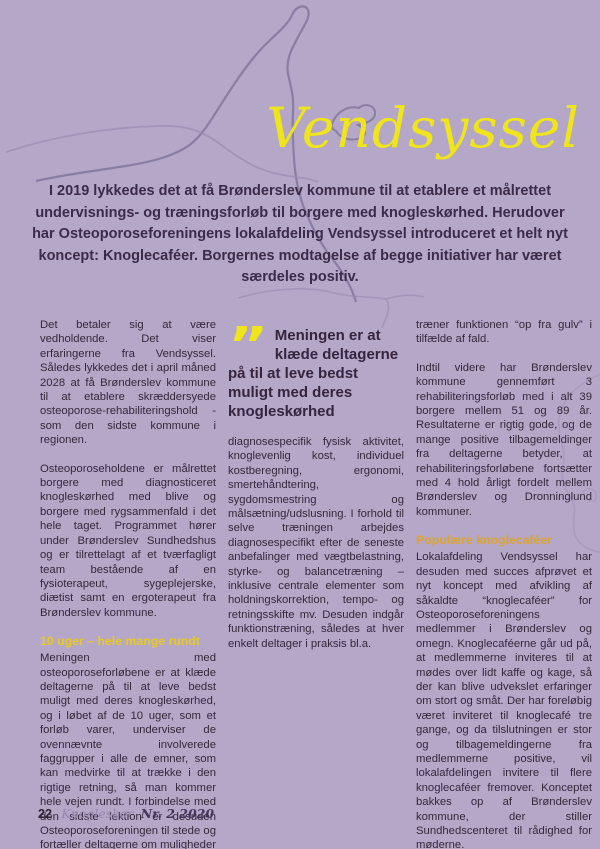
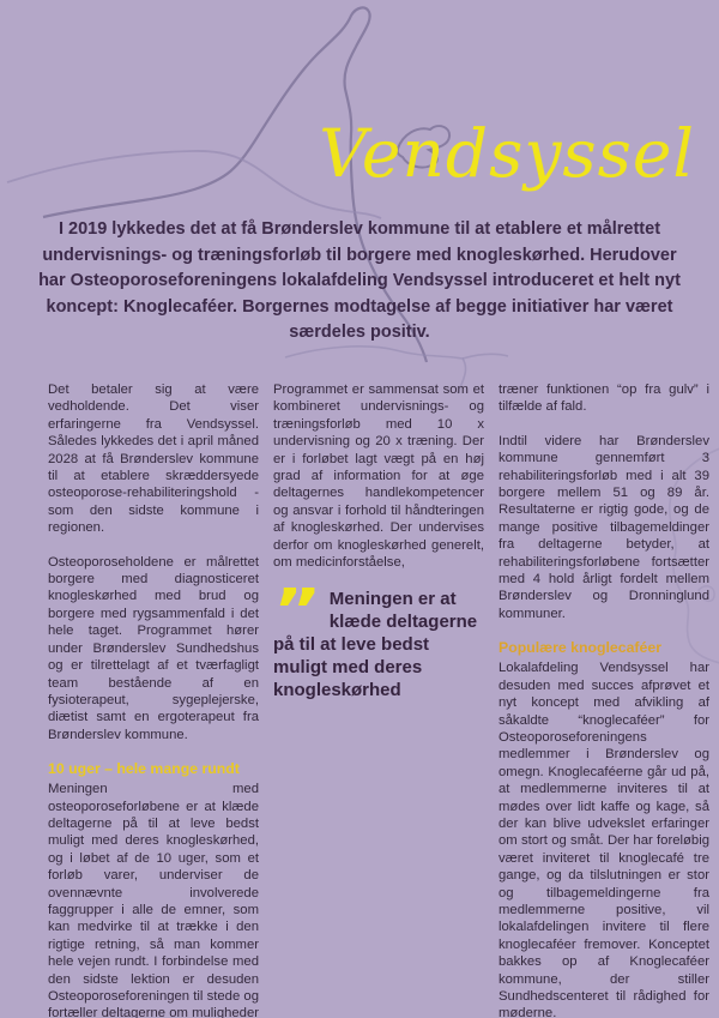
  Vendsyssel
  I 2019 lykkedes det at få Brønderslev kommune til at etablere et målrettet undervisnings- og træningsforløb til borgere med knogleskørhed. Herudover har Osteoporoseforeningens lokalafdeling Vendsyssel introduceret et helt nyt koncept: Knoglecaféer. Borgernes modtagelse af begge initiativer har været særdeles positiv.
  Det betaler sig at være vedholdende. Det viser erfaringerne fra Vendsyssel. Således lykkedes det i april måned 2028 at få Brønderslev kommune til at etablere skræddersyede osteoporose-rehabiliteringshold - som den sidste kommune i regionen.
- Osteoporoseholdene er målrettet borgere med diagnosticeret knogleskørhed med blive og borgere med rygsammenfald i det hele taget. Programmet hører under Brønderslev Sundhedshus og er tilrettelagt af et tværfagligt team bestående af en fysioterapeut, sygeplejerske, diætist samt en ergoterapeut fra Brønderslev kommune.
+ Osteoporoseholdene er målrettet borgere med diagnosticeret knogleskørhed med brud og borgere med rygsammenfald i det hele taget. Programmet hører under Brønderslev Sundhedshus og er tilrettelagt af et tværfagligt team bestående af en fysioterapeut, sygeplejerske, diætist samt en ergoterapeut fra Brønderslev kommune.
  10 uger – hele mange rundt
  Meningen med osteoporoseforløbene er at klæde deltagerne på til at leve bedst muligt med deres knogleskørhed, og i løbet af de 10 uger, som et forløb varer, underviser de ovennævnte involverede faggrupper i alle de emner, som kan medvirke til at trække i den rigtige retning, så man kommer hele vejen rundt. I forbindelse med den sidste lektion er desuden Osteoporoseforeningen til stede og fortæller deltagerne om muligheder
+ Programmet er sammensat som et kombineret undervisnings- og træningsforløb med 10 x undervisning og 20 x træning. Der er i forløbet lagt vægt på en høj grad af information for at øge deltagernes handlekompetencer og ansvar i forhold til håndteringen af knogleskørhed. Der undervises derfor om knogleskørhed generelt, om medicinforståelse,
  ”
  Meningen er at klæde deltagerne på til at leve bedst muligt med deres knogleskørhed
- diagnosespecifik fysisk aktivitet, knoglevenlig kost, individuel kostberegning, ergonomi, smertehåndtering, sygdomsmestring og målsætning/udslusning. I forhold til selve træningen arbejdes diagnosespecifikt efter de seneste anbefalinger med vægtbelastning, styrke- og balancetræning – inklusive centrale elementer som holdningskorrektion, tempo- og retningsskifte mv. Desuden indgår funktionstræning, således at hver enkelt deltager i praksis bl.a.
  træner funktionen “op fra gulv” i tilfælde af fald.
  Indtil videre har Brønderslev kommune gennemført 3 rehabiliteringsforløb med i alt 39 borgere mellem 51 og 89 år. Resultaterne er rigtig gode, og de mange positive tilbagemeldinger fra deltagerne betyder, at rehabiliteringsforløbene fortsætter med 4 hold årligt fordelt mellem Brønderslev og Dronninglund kommuner.
  Populære knoglecaféer
- Lokalafdeling Vendsyssel har desuden med succes afprøvet et nyt koncept med afvikling af såkaldte “knoglecaféer” for Osteoporoseforeningens medlemmer i Brønderslev og omegn. Knoglecaféerne går ud på, at medlemmerne inviteres til at mødes over lidt kaffe og kage, så der kan blive udvekslet erfaringer om stort og småt. Der har foreløbig været inviteret til knoglecafé tre gange, og da tilslutningen er stor og tilbagemeldingerne fra medlemmerne positive, vil lokalafdelingen invitere til flere knoglecaféer fremover. Konceptet bakkes op af Brønderslev kommune, der stiller Sundhedscenteret til rådighed for møderne.
+ Lokalafdeling Vendsyssel har desuden med succes afprøvet et nyt koncept med afvikling af såkaldte “knoglecaféer” for Osteoporoseforeningens medlemmer i Brønderslev og omegn. Knoglecaféerne går ud på, at medlemmerne inviteres til at mødes over lidt kaffe og kage, så der kan blive udvekslet erfaringer om stort og småt. Der har foreløbig været inviteret til knoglecafé tre gange, og da tilslutningen er stor og tilbagemeldingerne fra medlemmerne positive, vil lokalafdelingen invitere til flere knoglecaféer fremover. Konceptet bakkes op af Knoglecaféer kommune, der stiller Sundhedscenteret til rådighed for møderne.
- 22 Knogleskør Nr. 2 2020
